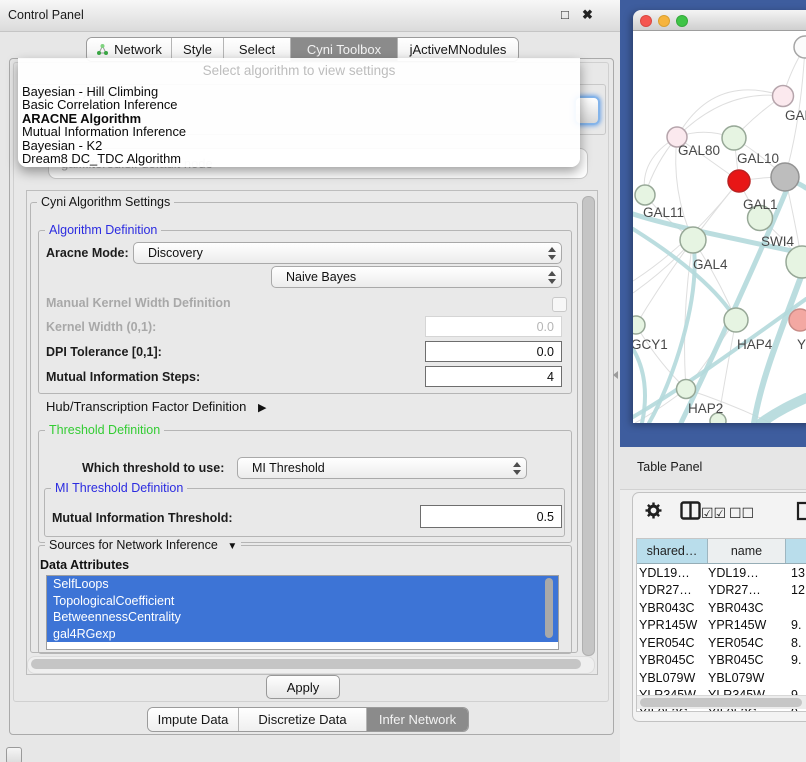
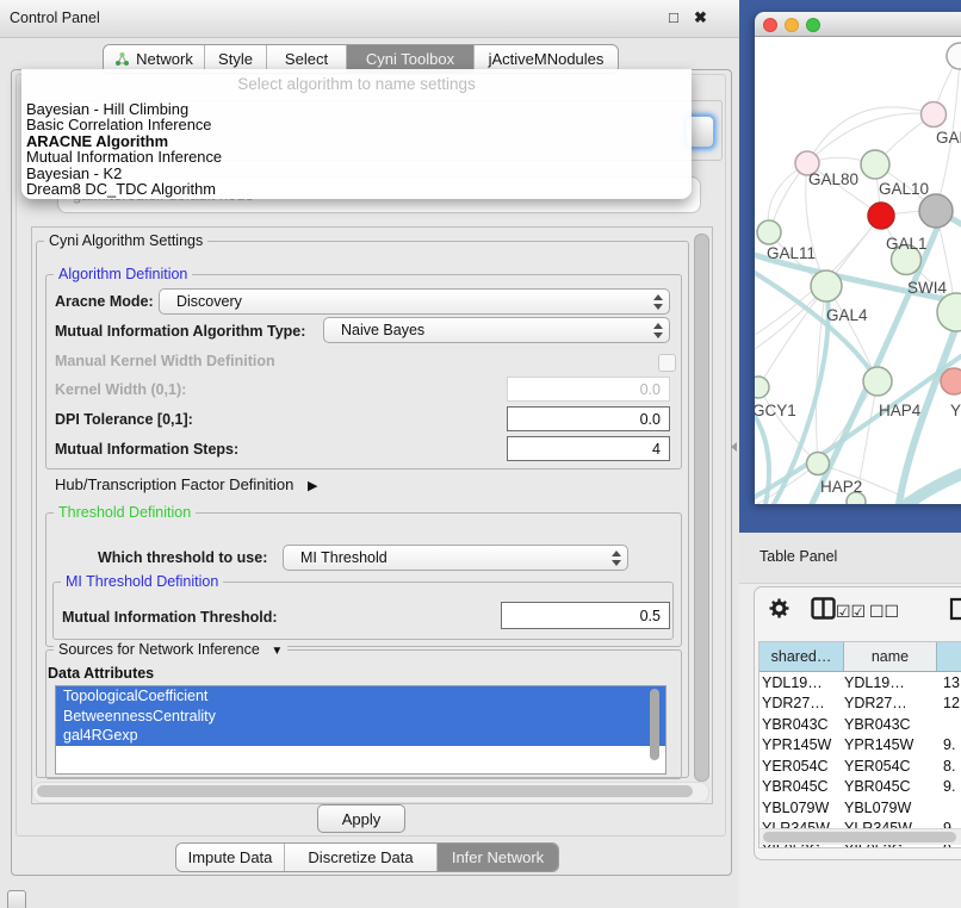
  Control Panel
  □
  ✖
  Network
  Style
  Select
  Cyni Toolbox
  jActiveMNodules
- Select algorithm to view settings
+ Select algorithm to name settings
  Bayesian - Hill Climbing
  Basic Correlation Inference
  ARACNE Algorithm
  Mutual Information Inference
  Bayesian - K2
  Dream8 DC_TDC Algorithm
  Cyni Algorithm Settings
  Algorithm Definition
  Aracne Mode:
  Discovery
+ Mutual Information Algorithm Type:
  Naive Bayes
  Manual Kernel Width Definition
  Kernel Width (0,1):
  0.0
  DPI Tolerance [0,1]:
  0.0
  Mutual Information Steps:
  4
  Hub/Transcription Factor Definition ▶
  Threshold Definition
  Which threshold to use:
  MI Threshold
  MI Threshold Definition
  Mutual Information Threshold:
  0.5
  Sources for Network Inference ▼
  Data Attributes
- SelfLoops
  TopologicalCoefficient
  BetweennessCentrality
  gal4RGexp
  Apply
  Impute Data
  Discretize Data
  Infer Network
  GAL80
  GAL10
  GAL1
  GAL11
  SWI4
  GAL4
  GCY1
  HAP4
  Y
  HAP2
  Table Panel
  ☑☑
  ☐☐
  shared…
  name
  YDL19…
  YDL19…
  13
  YDR27…
  YDR27…
  12
  YBR043C
  YBR043C
  YPR145W
  YPR145W
  9.
  YER054C
  YER054C
  8.
  YBR045C
  YBR045C
  9.
  YBL079W
  YBL079W
